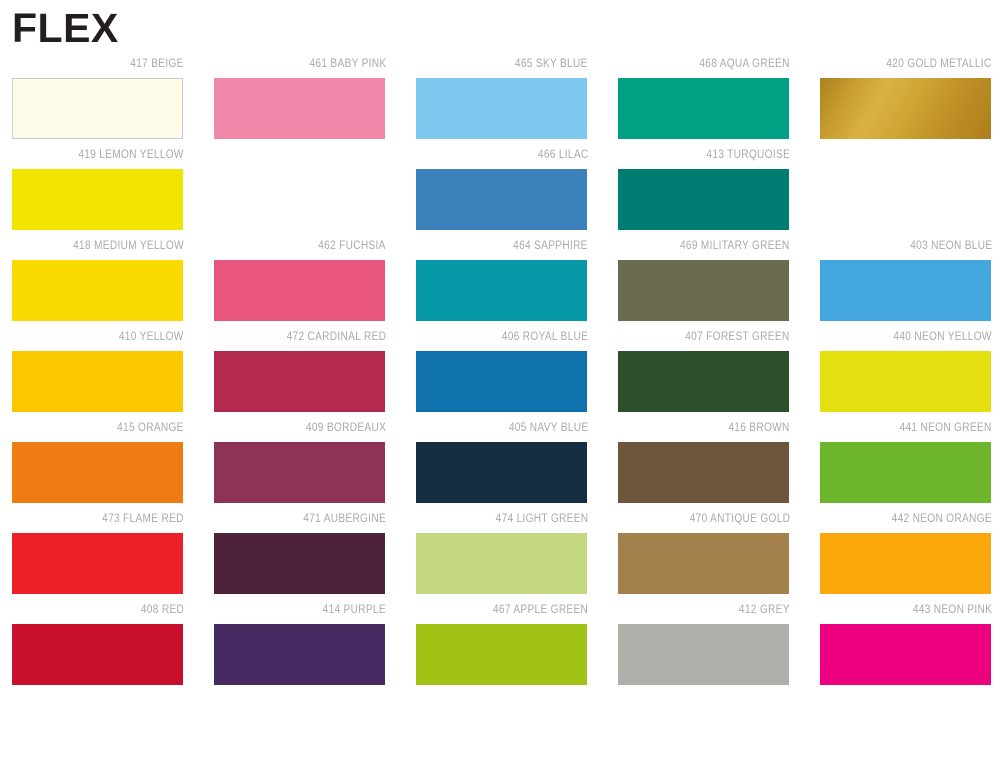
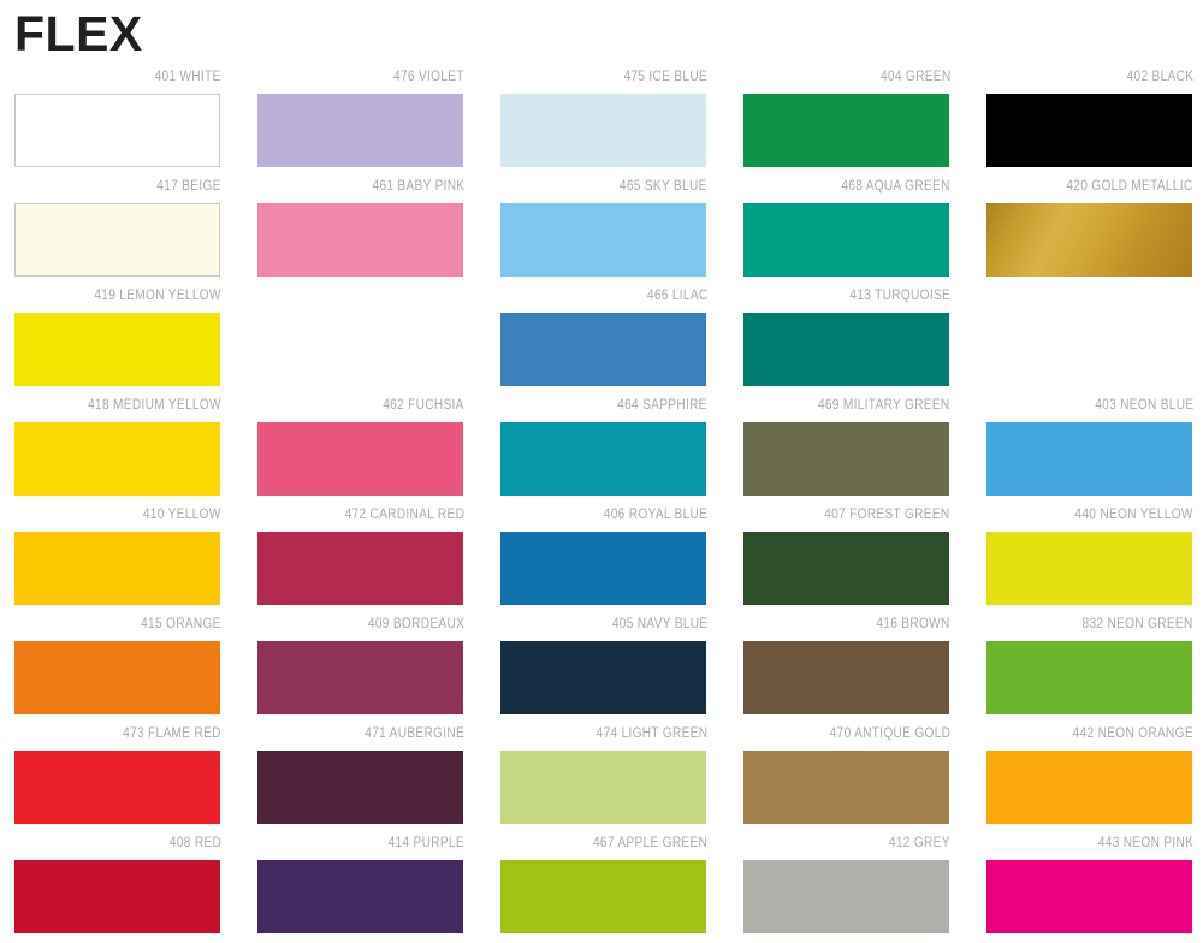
  FLEX
+ 401 WHITE
+ 476 VIOLET
+ 475 ICE BLUE
+ 404 GREEN
+ 402 BLACK
  417 BEIGE
  461 BABY PINK
  465 SKY BLUE
  468 AQUA GREEN
  420 GOLD METALLIC
  419 LEMON YELLOW
  466 LILAC
  413 TURQUOISE
  418 MEDIUM YELLOW
  462 FUCHSIA
  464 SAPPHIRE
  469 MILITARY GREEN
  403 NEON BLUE
  410 YELLOW
  472 CARDINAL RED
  406 ROYAL BLUE
  407 FOREST GREEN
  440 NEON YELLOW
  415 ORANGE
  409 BORDEAUX
  405 NAVY BLUE
  416 BROWN
- 441 NEON GREEN
+ 832 NEON GREEN
  473 FLAME RED
  471 AUBERGINE
  474 LIGHT GREEN
  470 ANTIQUE GOLD
  442 NEON ORANGE
  408 RED
  414 PURPLE
  467 APPLE GREEN
  412 GREY
  443 NEON PINK
